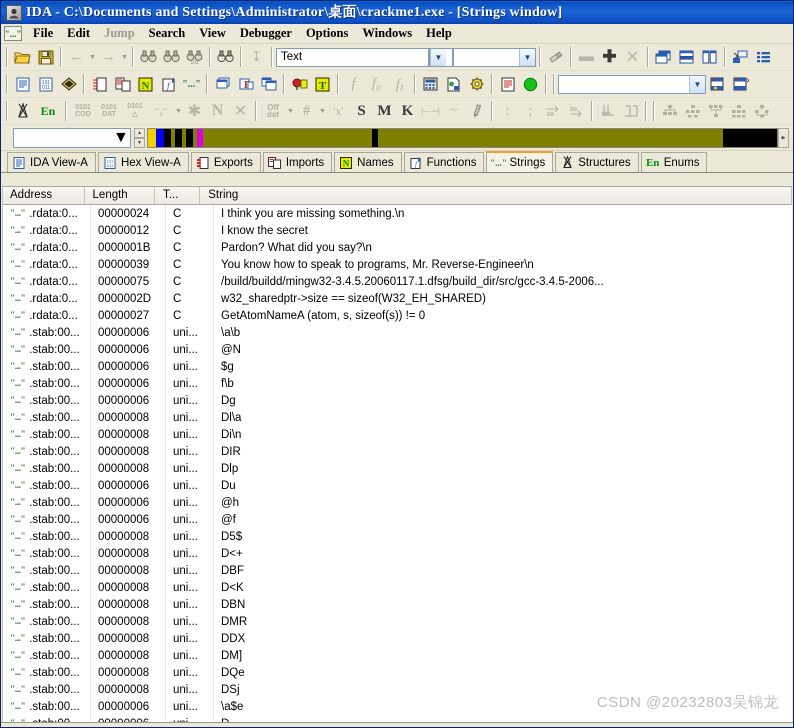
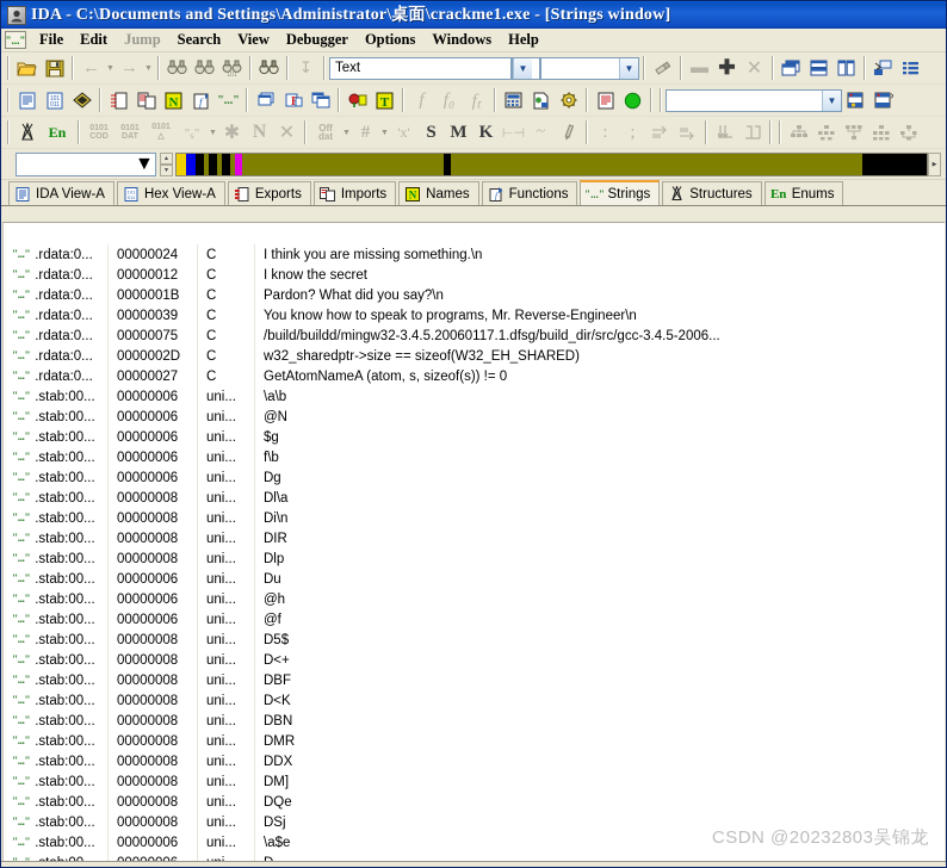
  IDA - C:\Documents and Settings\Administrator\桌面\crackme1.exe - [Strings window]
  "..."
  File
  Edit
  Jump
  Search
  View
  Debugger
  Options
  Windows
  Help
  ←
  →
  ↧
  Text
  ▼
  ▼
  ▬
  ✚
  ✕
  N
  f
  "..."
  T
  f
  f₀
  fₜ
  ▼
  En
  "ₛ"
  ✱
  N
  ✕
  Off
  dat
  #
  'x'
  S
  M
  K
  ⊢⊣
  ~
  :
  ;
  ▼
  IDA View-A
  Hex View-A
  Exports
  Imports
  N
  Names
  f
  Functions
  "..."
  Strings
  Structures
  En
  Enums
- Address
- Length
- T...
- String
  "..."
  .rdata:0...
  00000024
  C
  I think you are missing something.\n
  "..."
  .rdata:0...
  00000012
  C
  I know the secret
  "..."
  .rdata:0...
  0000001B
  C
  Pardon? What did you say?\n
  "..."
  .rdata:0...
  00000039
  C
  You know how to speak to programs, Mr. Reverse-Engineer\n
  "..."
  .rdata:0...
  00000075
  C
  /build/buildd/mingw32-3.4.5.20060117.1.dfsg/build_dir/src/gcc-3.4.5-2006...
  "..."
  .rdata:0...
  0000002D
  C
  w32_sharedptr->size == sizeof(W32_EH_SHARED)
  "..."
  .rdata:0...
  00000027
  C
  GetAtomNameA (atom, s, sizeof(s)) != 0
  "..."
  .stab:00...
  00000006
  uni...
  \a\b
  "..."
  .stab:00...
  00000006
  uni...
  @N
  "..."
  .stab:00...
  00000006
  uni...
  $g
  "..."
  .stab:00...
  00000006
  uni...
  f\b
  "..."
  .stab:00...
  00000006
  uni...
  Dg
  "..."
  .stab:00...
  00000008
  uni...
  Dl\a
  "..."
  .stab:00...
  00000008
  uni...
  Di\n
  "..."
  .stab:00...
  00000008
  uni...
  DIR
  "..."
  .stab:00...
  00000008
  uni...
  Dlp
  "..."
  .stab:00...
  00000006
  uni...
  Du
  "..."
  .stab:00...
  00000006
  uni...
  @h
  "..."
  .stab:00...
  00000006
  uni...
  @f
  "..."
  .stab:00...
  00000008
  uni...
  D5$
  "..."
  .stab:00...
  00000008
  uni...
  D<+
  "..."
  .stab:00...
  00000008
  uni...
  DBF
  "..."
  .stab:00...
  00000008
  uni...
  D<K
  "..."
  .stab:00...
  00000008
  uni...
  DBN
  "..."
  .stab:00...
  00000008
  uni...
  DMR
  "..."
  .stab:00...
  00000008
  uni...
  DDX
  "..."
  .stab:00...
  00000008
  uni...
  DM]
  "..."
  .stab:00...
  00000008
  uni...
  DQe
  "..."
  .stab:00...
  00000008
  uni...
  DSj
  "..."
  .stab:00...
  00000006
  uni...
  \a$e
  CSDN @20232803吴锦龙
